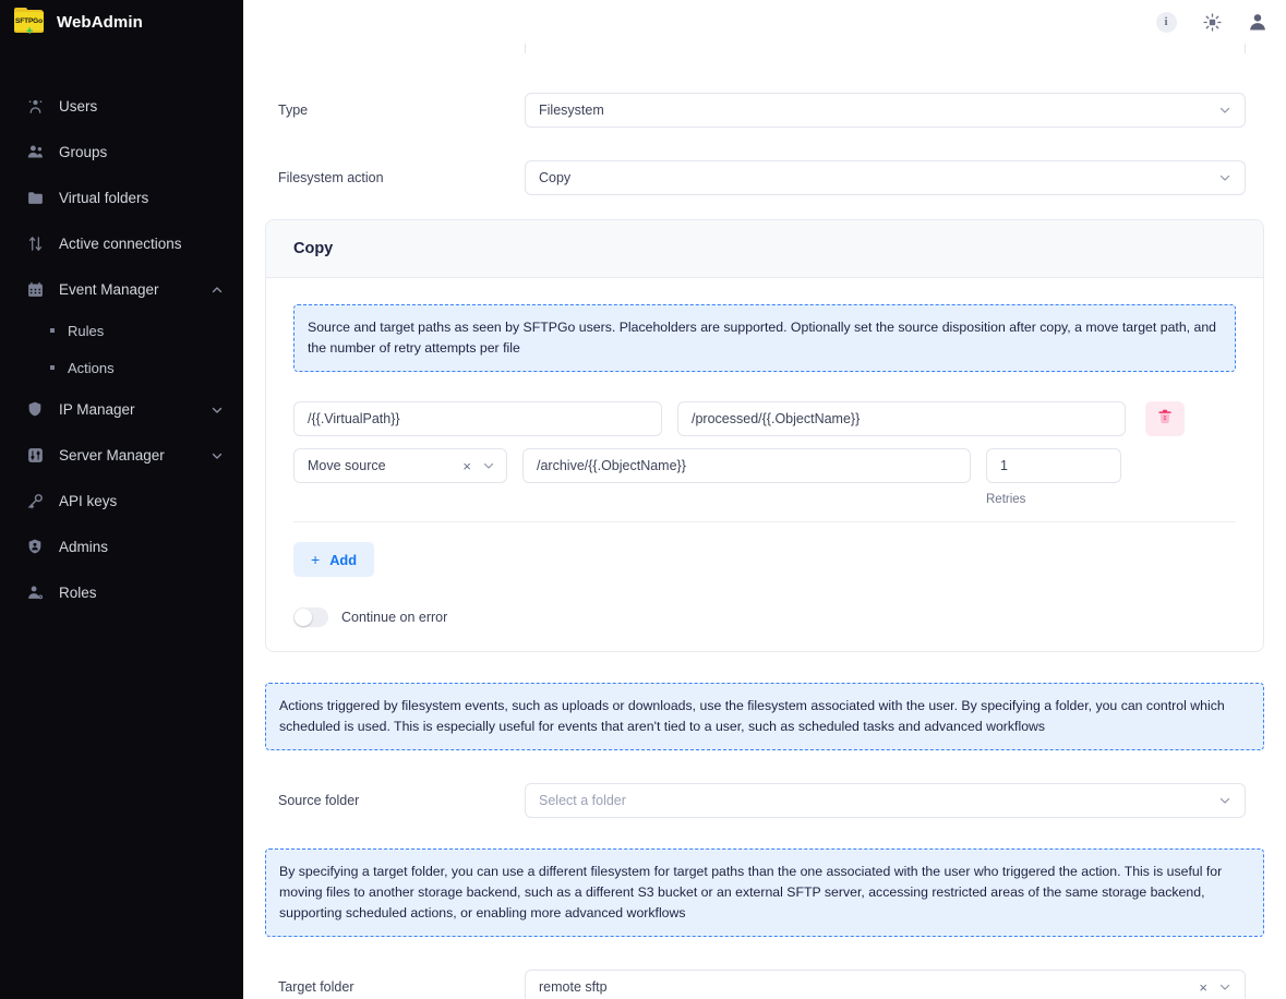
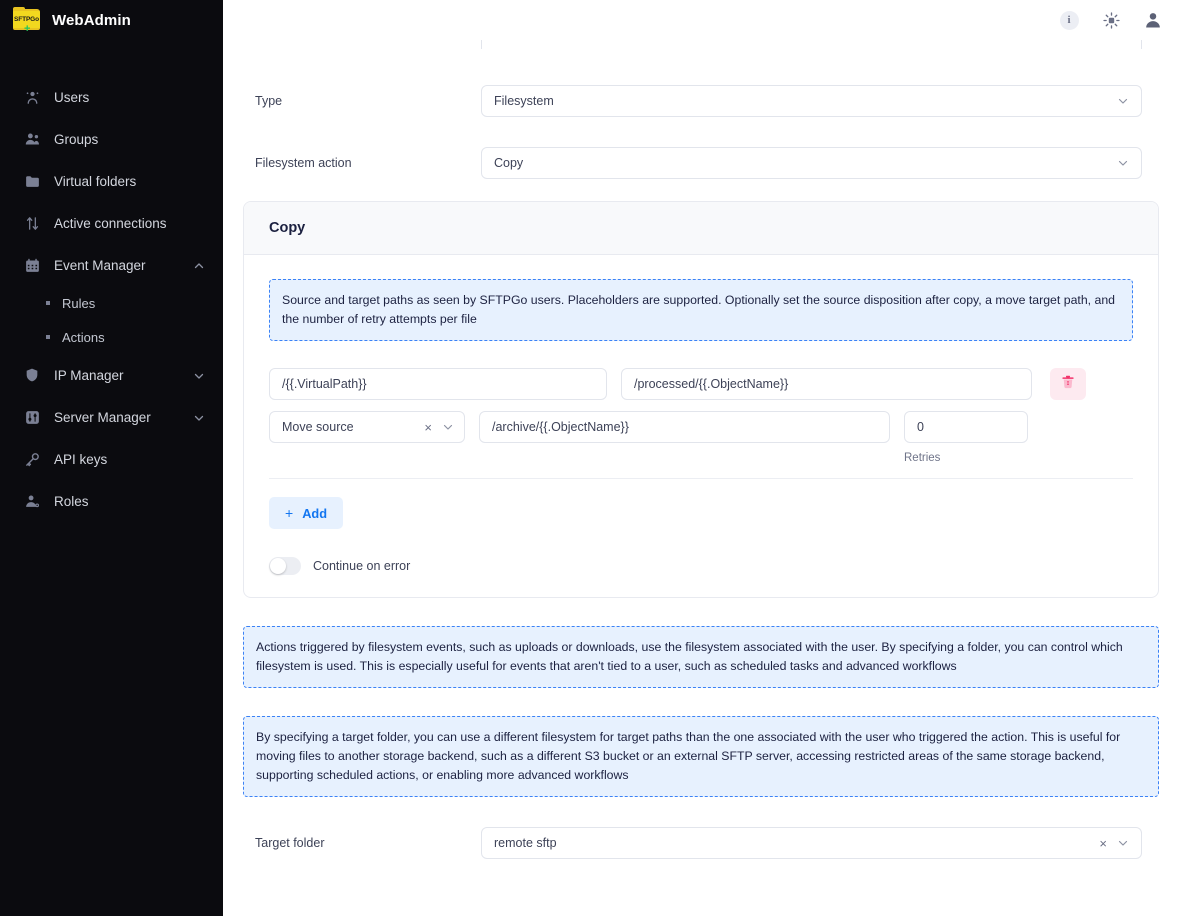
  +
  WebAdmin
  Users
  Groups
  Virtual folders
  Active connections
  Event Manager
  Rules
  Actions
  IP Manager
  Server Manager
  API keys
- Admins
  Roles
  i
  Type
  Filesystem
  Filesystem action
  Copy
  Copy
  Source and target paths as seen by SFTPGo users. Placeholders are supported. Optionally set the source disposition after copy, a move target path, and the number of retry attempts per file
  /{{.VirtualPath}}
  /processed/{{.ObjectName}}
  Move source
  ×
  /archive/{{.ObjectName}}
- 1
+ 0
  Retries
  +
  Add
  Continue on error
- Actions triggered by filesystem events, such as uploads or downloads, use the filesystem associated with the user. By specifying a folder, you can control which scheduled is used. This is especially useful for events that aren't tied to a user, such as scheduled tasks and advanced workflows
+ Actions triggered by filesystem events, such as uploads or downloads, use the filesystem associated with the user. By specifying a folder, you can control which filesystem is used. This is especially useful for events that aren't tied to a user, such as scheduled tasks and advanced workflows
- Source folder
- Select a folder
  By specifying a target folder, you can use a different filesystem for target paths than the one associated with the user who triggered the action. This is useful for moving files to another storage backend, such as a different S3 bucket or an external SFTP server, accessing restricted areas of the same storage backend, supporting scheduled actions, or enabling more advanced workflows
  Target folder
  remote sftp
  ×
